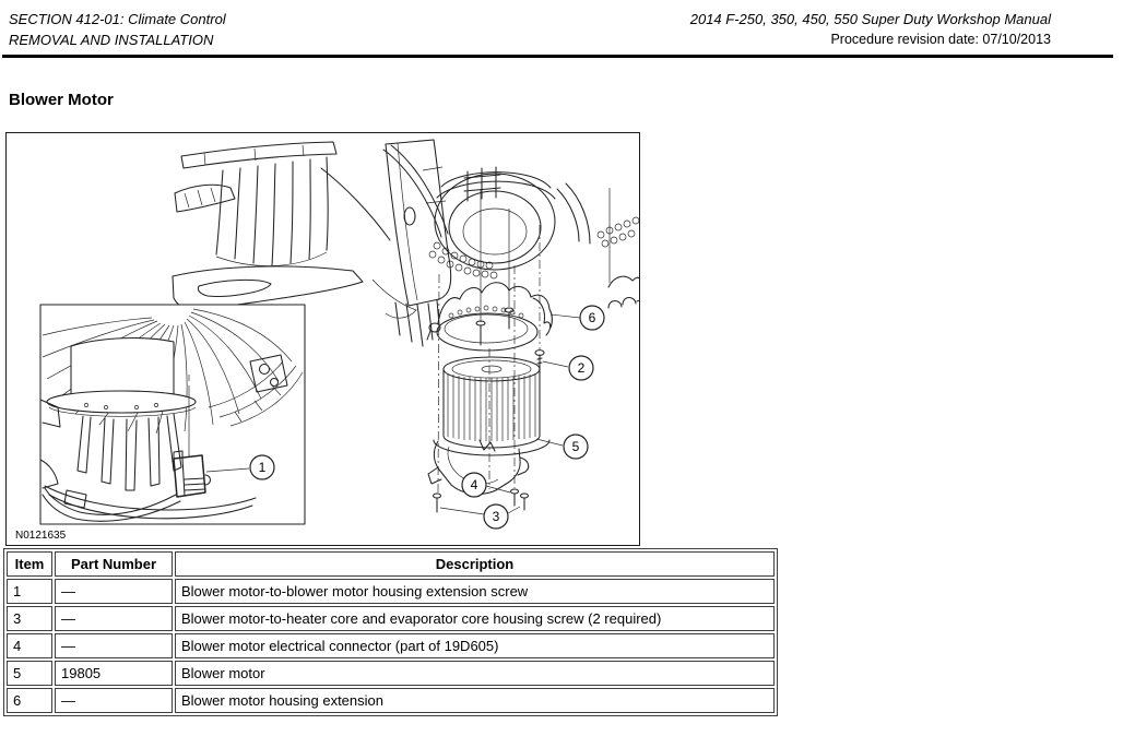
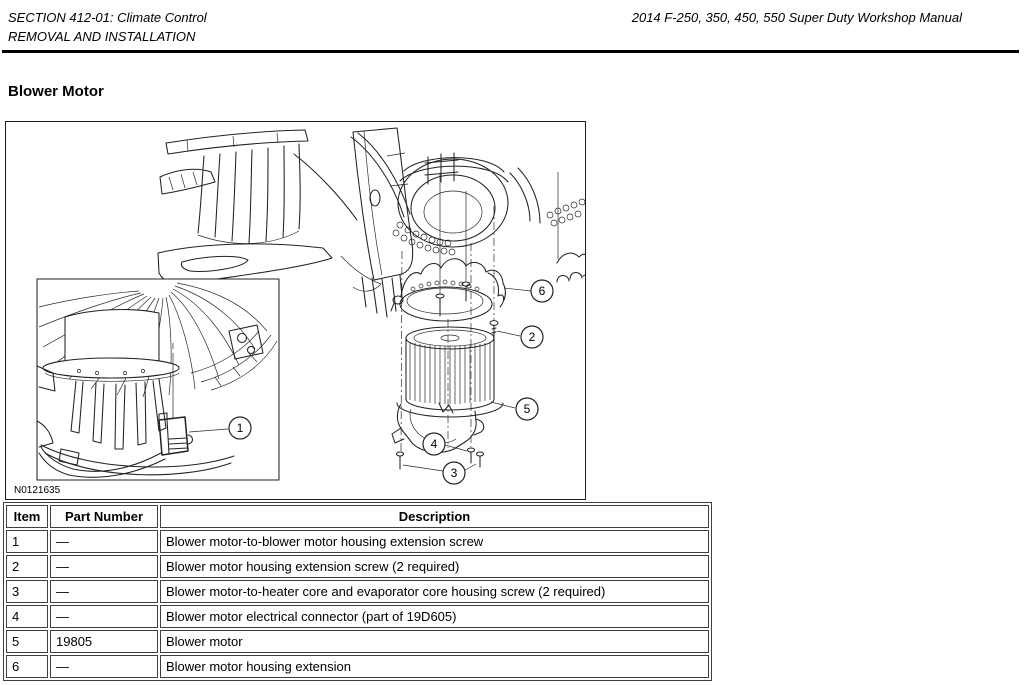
  SECTION 412-01: Climate Control
  REMOVAL AND INSTALLATION
  2014 F-250, 350, 450, 550 Super Duty Workshop Manual
- Procedure revision date: 07/10/2013
  Blower Motor
  1
  2
  3
  4
  5
  6
  N0121635
  Item	Part Number	Description
  1	—	Blower motor-to-blower motor housing extension screw
+ 2	—	Blower motor housing extension screw (2 required)
  3	—	Blower motor-to-heater core and evaporator core housing screw (2 required)
  4	—	Blower motor electrical connector (part of 19D605)
  5	19805	Blower motor
  6	—	Blower motor housing extension
